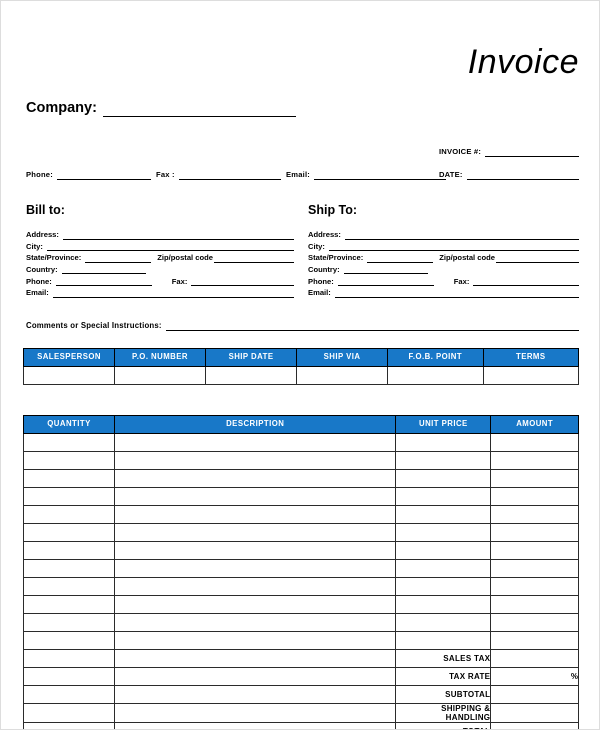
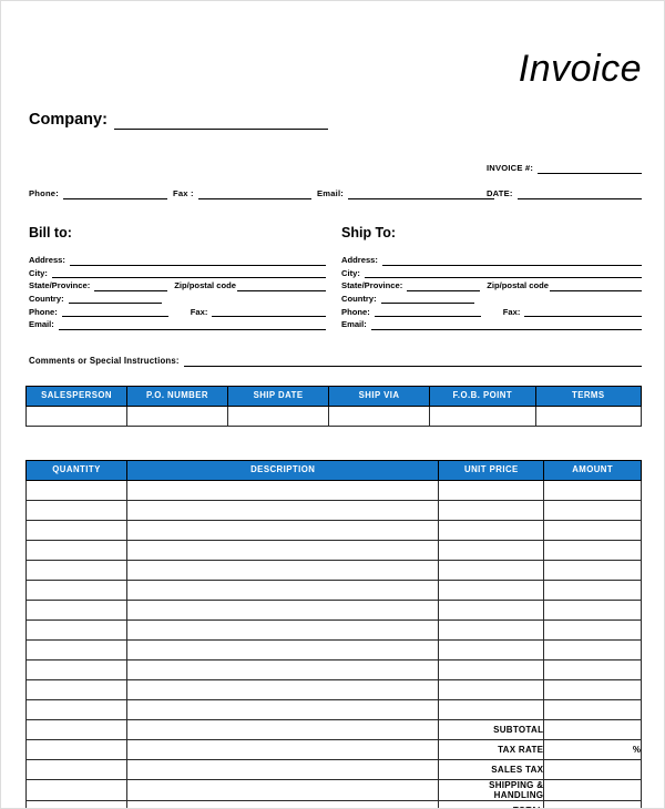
  Invoice
  Company:
  INVOICE #:
  Phone:
  Fax :
  Email:
  DATE:
  Bill to:
  Address:
  City:
  State/Province:
  Zip/postal code
  Country:
  Phone:
  Fax:
  Email:
  Ship To:
  Address:
  City:
  State/Province:
  Zip/postal code
  Country:
  Phone:
  Fax:
  Email:
  Comments or Special Instructions:
  SALESPERSON	P.O. NUMBER	SHIP DATE	SHIP VIA	F.O.B. POINT	TERMS
  QUANTITY	DESCRIPTION	UNIT PRICE	AMOUNT
- 		SALES TAX
+ 		SUBTOTAL
  		TAX RATE	%
- 		SUBTOTAL
+ 		SALES TAX
  		SHIPPING & HANDLING
